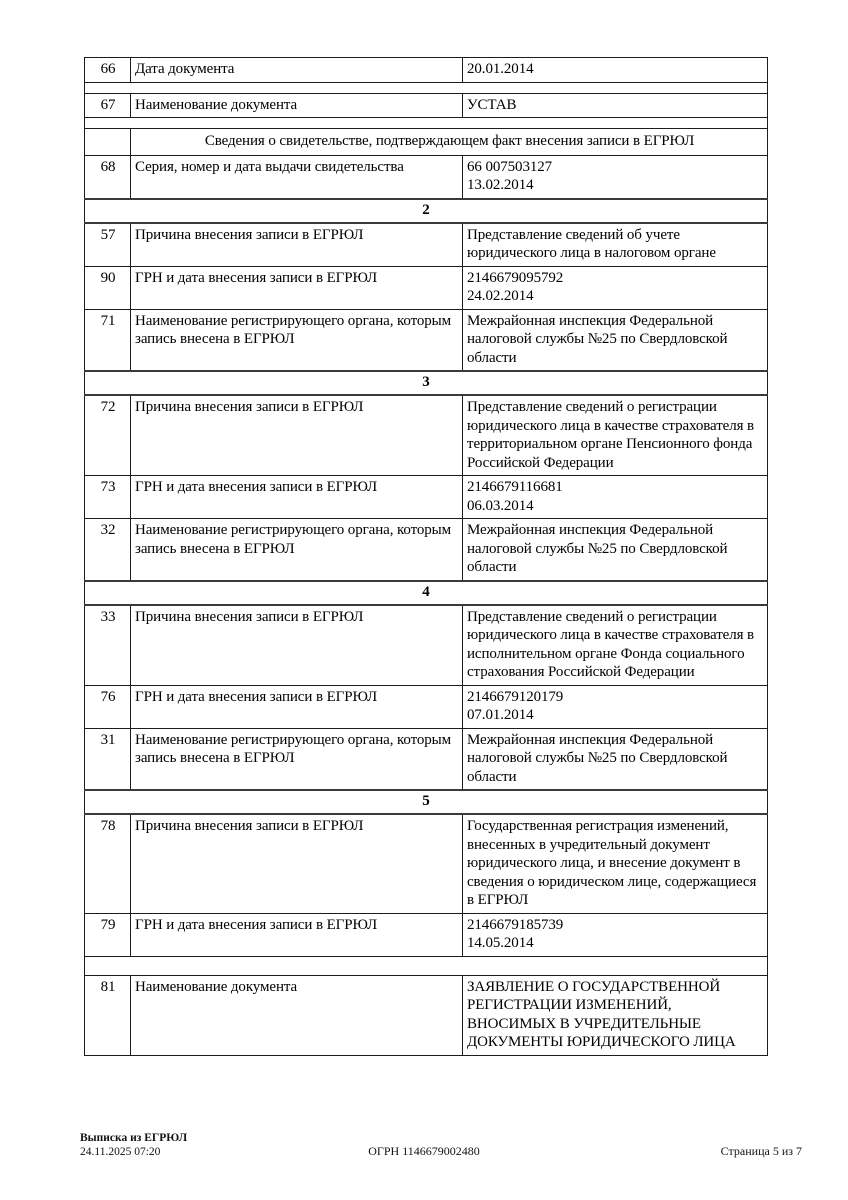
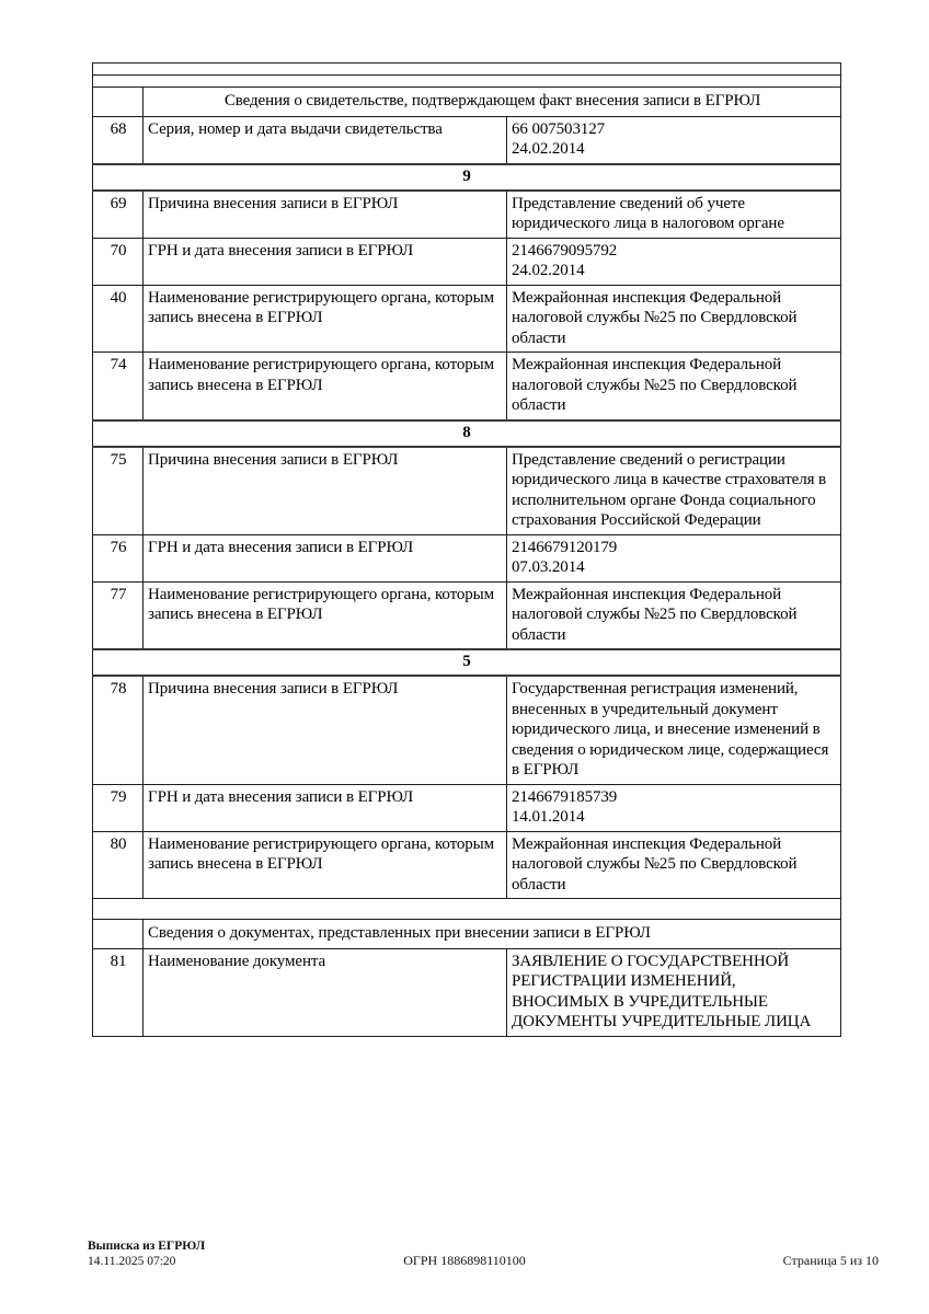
- 66	Дата документа	20.01.2014
- 67	Наименование документа	УСТАВ
  	Сведения о свидетельстве, подтверждающем факт внесения записи в ЕГРЮЛ
- 68	Серия, номер и дата выдачи свидетельства	66 007503127 13.02.2014
+ 68	Серия, номер и дата выдачи свидетельства	66 007503127 24.02.2014
- 2
+ 9
- 57	Причина внесения записи в ЕГРЮЛ	Представление сведений об учете юридического лица в налоговом органе
+ 69	Причина внесения записи в ЕГРЮЛ	Представление сведений об учете юридического лица в налоговом органе
- 90	ГРН и дата внесения записи в ЕГРЮЛ	2146679095792 24.02.2014
+ 70	ГРН и дата внесения записи в ЕГРЮЛ	2146679095792 24.02.2014
- 71	Наименование регистрирующего органа, которым запись внесена в ЕГРЮЛ	Межрайонная инспекция Федеральной налоговой службы №25 по Свердловской области
+ 40	Наименование регистрирующего органа, которым запись внесена в ЕГРЮЛ	Межрайонная инспекция Федеральной налоговой службы №25 по Свердловской области
- 3
- 72	Причина внесения записи в ЕГРЮЛ	Представление сведений о регистрации юридического лица в качестве страхователя в территориальном органе Пенсионного фонда Российской Федерации
- 73	ГРН и дата внесения записи в ЕГРЮЛ	2146679116681 06.03.2014
- 32	Наименование регистрирующего органа, которым запись внесена в ЕГРЮЛ	Межрайонная инспекция Федеральной налоговой службы №25 по Свердловской области
+ 74	Наименование регистрирующего органа, которым запись внесена в ЕГРЮЛ	Межрайонная инспекция Федеральной налоговой службы №25 по Свердловской области
- 4
+ 8
- 33	Причина внесения записи в ЕГРЮЛ	Представление сведений о регистрации юридического лица в качестве страхователя в исполнительном органе Фонда социального страхования Российской Федерации
+ 75	Причина внесения записи в ЕГРЮЛ	Представление сведений о регистрации юридического лица в качестве страхователя в исполнительном органе Фонда социального страхования Российской Федерации
- 76	ГРН и дата внесения записи в ЕГРЮЛ	2146679120179 07.01.2014
+ 76	ГРН и дата внесения записи в ЕГРЮЛ	2146679120179 07.03.2014
- 31	Наименование регистрирующего органа, которым запись внесена в ЕГРЮЛ	Межрайонная инспекция Федеральной налоговой службы №25 по Свердловской области
+ 77	Наименование регистрирующего органа, которым запись внесена в ЕГРЮЛ	Межрайонная инспекция Федеральной налоговой службы №25 по Свердловской области
  5
- 78	Причина внесения записи в ЕГРЮЛ	Государственная регистрация изменений, внесенных в учредительный документ юридического лица, и внесение документ в сведения о юридическом лице, содержащиеся в ЕГРЮЛ
+ 78	Причина внесения записи в ЕГРЮЛ	Государственная регистрация изменений, внесенных в учредительный документ юридического лица, и внесение изменений в сведения о юридическом лице, содержащиеся в ЕГРЮЛ
- 79	ГРН и дата внесения записи в ЕГРЮЛ	2146679185739 14.05.2014
+ 79	ГРН и дата внесения записи в ЕГРЮЛ	2146679185739 14.01.2014
+ 80	Наименование регистрирующего органа, которым запись внесена в ЕГРЮЛ	Межрайонная инспекция Федеральной налоговой службы №25 по Свердловской области
+ 	Сведения о документах, представленных при внесении записи в ЕГРЮЛ
- 81	Наименование документа	ЗАЯВЛЕНИЕ О ГОСУДАРСТВЕННОЙ РЕГИСТРАЦИИ ИЗМЕНЕНИЙ, ВНОСИМЫХ В УЧРЕДИТЕЛЬНЫЕ ДОКУМЕНТЫ ЮРИДИЧЕСКОГО ЛИЦА
+ 81	Наименование документа	ЗАЯВЛЕНИЕ О ГОСУДАРСТВЕННОЙ РЕГИСТРАЦИИ ИЗМЕНЕНИЙ, ВНОСИМЫХ В УЧРЕДИТЕЛЬНЫЕ ДОКУМЕНТЫ УЧРЕДИТЕЛЬНЫЕ ЛИЦА
  Выписка из ЕГРЮЛ
- 24.11.2025 07:20
+ 14.11.2025 07:20
- ОГРН 1146679002480
+ ОГРН 1886898110100
- Страница 5 из 7
+ Страница 5 из 10
